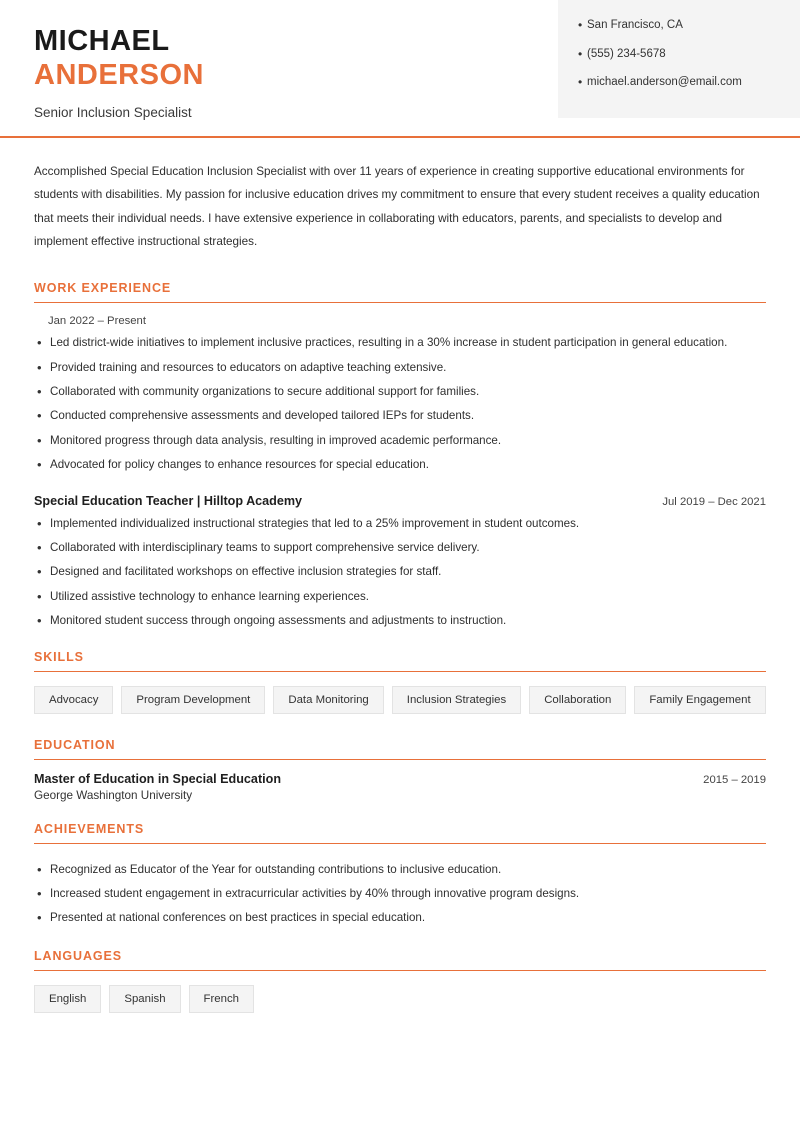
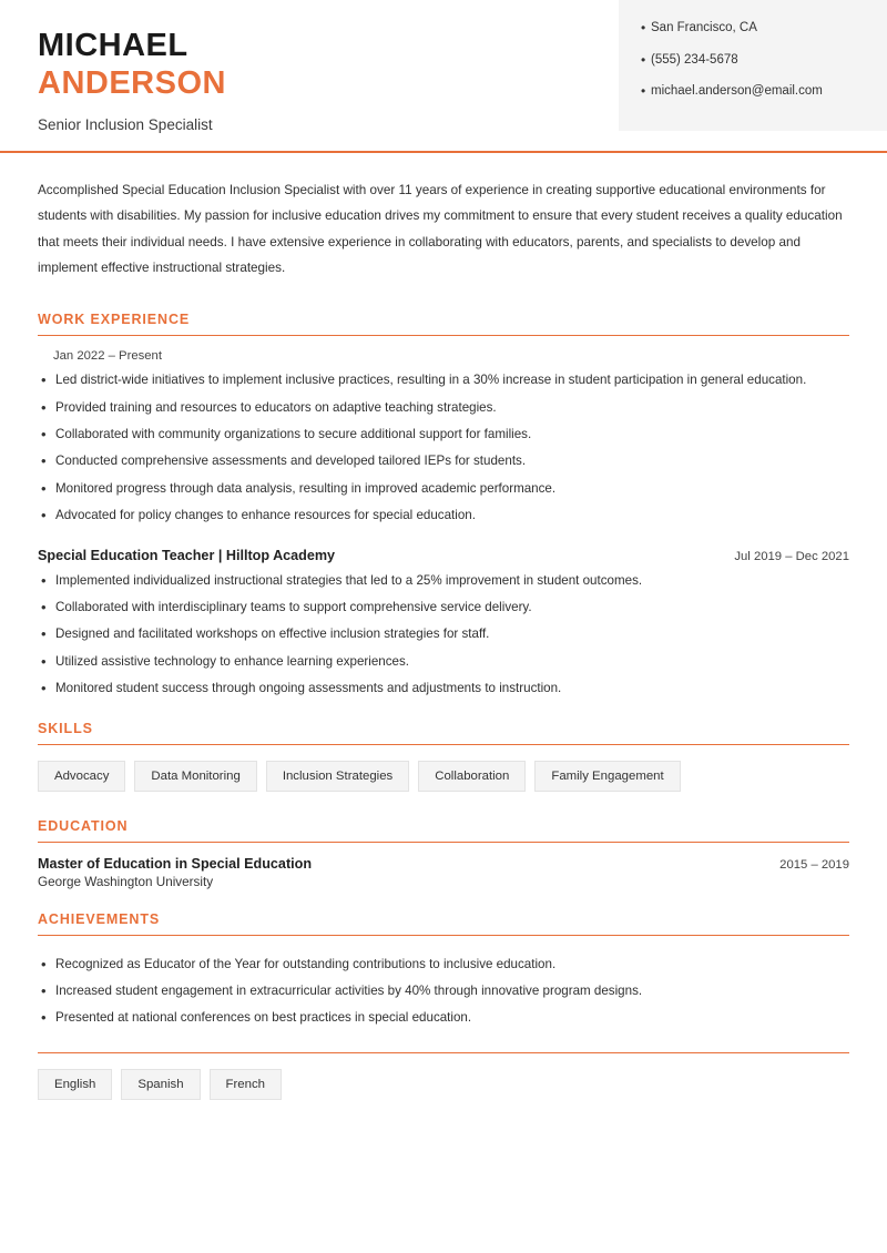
  MICHAEL
  ANDERSON
  Senior Inclusion Specialist
  •
  San Francisco, CA
  •
  (555) 234-5678
  •
  michael.anderson@email.com
  Accomplished Special Education Inclusion Specialist with over 11 years of experience in creating supportive educational environments for students with disabilities. My passion for inclusive education drives my commitment to ensure that every student receives a quality education that meets their individual needs. I have extensive experience in collaborating with educators, parents, and specialists to develop and implement effective instructional strategies.
  WORK EXPERIENCE
  Jan 2022 – Present
  Led district-wide initiatives to implement inclusive practices, resulting in a 30% increase in student participation in general education.
- Provided training and resources to educators on adaptive teaching extensive.
+ Provided training and resources to educators on adaptive teaching strategies.
  Collaborated with community organizations to secure additional support for families.
  Conducted comprehensive assessments and developed tailored IEPs for students.
  Monitored progress through data analysis, resulting in improved academic performance.
  Advocated for policy changes to enhance resources for special education.
  Special Education Teacher | Hilltop Academy
  Jul 2019 – Dec 2021
  Implemented individualized instructional strategies that led to a 25% improvement in student outcomes.
  Collaborated with interdisciplinary teams to support comprehensive service delivery.
  Designed and facilitated workshops on effective inclusion strategies for staff.
  Utilized assistive technology to enhance learning experiences.
  Monitored student success through ongoing assessments and adjustments to instruction.
  SKILLS
  Advocacy
- Program Development
  Data Monitoring
  Inclusion Strategies
  Collaboration
  Family Engagement
  EDUCATION
  Master of Education in Special Education
  2015 – 2019
  George Washington University
  ACHIEVEMENTS
  Recognized as Educator of the Year for outstanding contributions to inclusive education.
  Increased student engagement in extracurricular activities by 40% through innovative program designs.
  Presented at national conferences on best practices in special education.
- LANGUAGES
  English
  Spanish
  French
